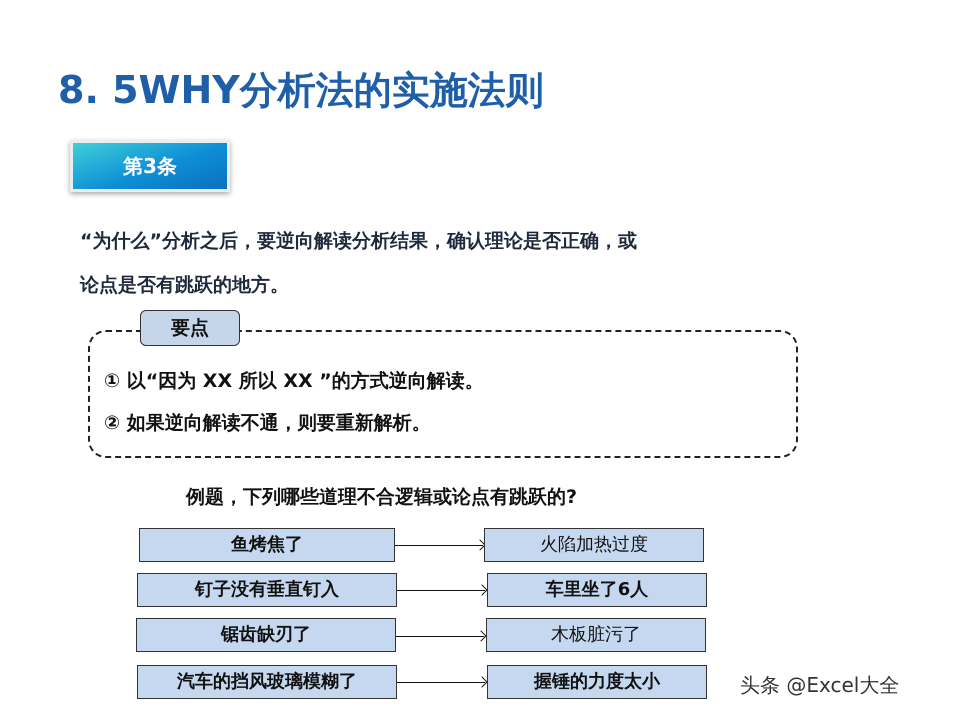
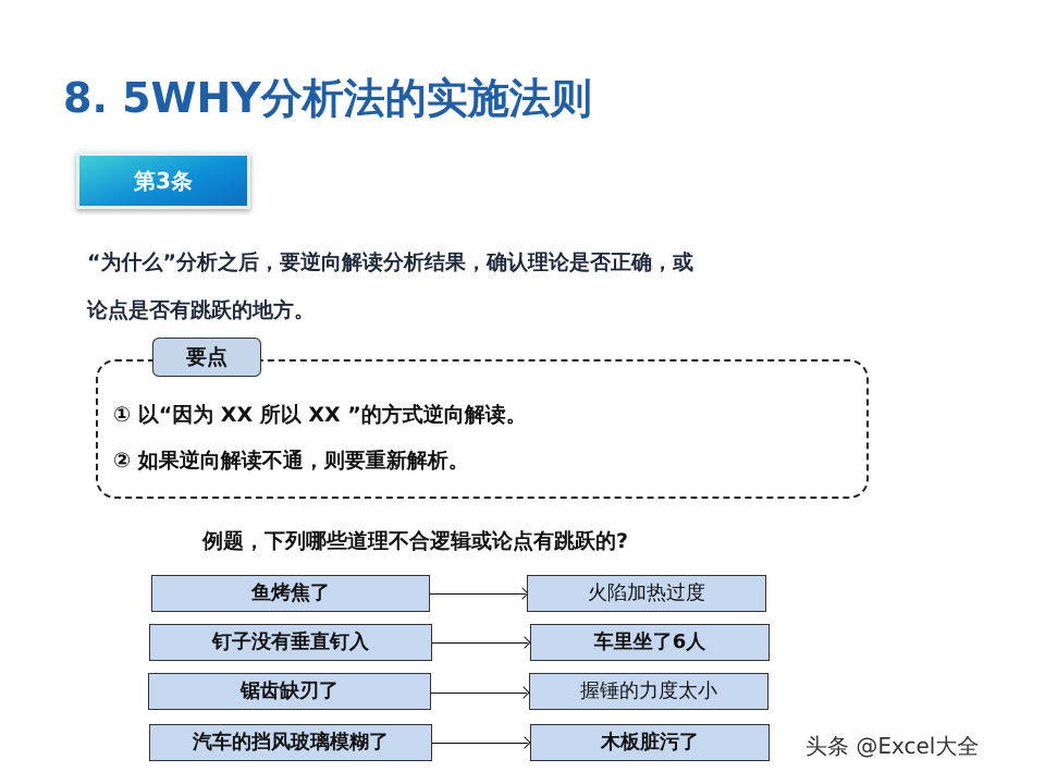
  8. 5WHY分析法的实施法则
  第3条
  “为什么”分析之后，要逆向解读分析结果，确认理论是否正确，或
  论点是否有跳跃的地方。
  要点
  ① 以“因为 XX 所以 XX ”的方式逆向解读。
  ② 如果逆向解读不通，则要重新解析。
  例题，下列哪些道理不合逻辑或论点有跳跃的?
  鱼烤焦了
  火陷加热过度
  钉子没有垂直钉入
  车里坐了6人
  锯齿缺刃了
- 木板脏污了
+ 握锤的力度太小
  汽车的挡风玻璃模糊了
- 握锤的力度太小
+ 木板脏污了
  头条 @Excel大全
